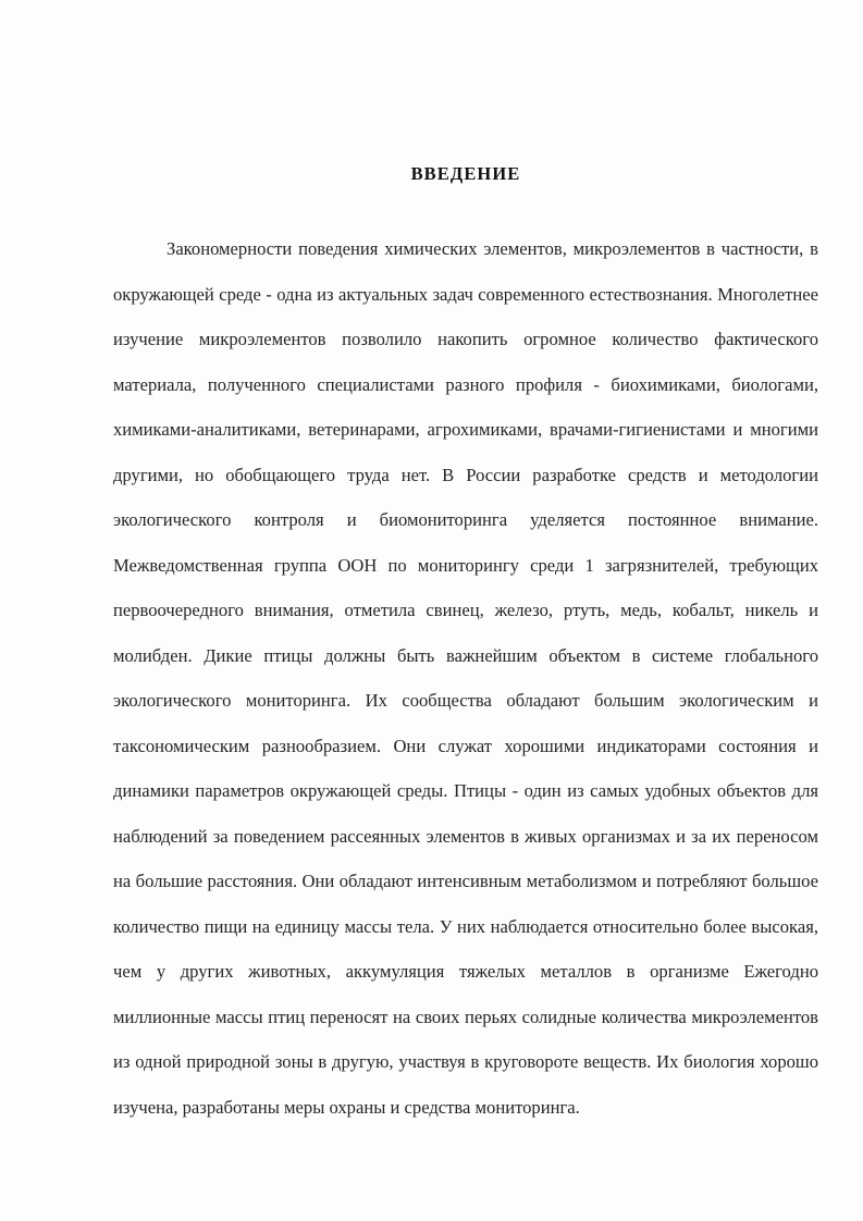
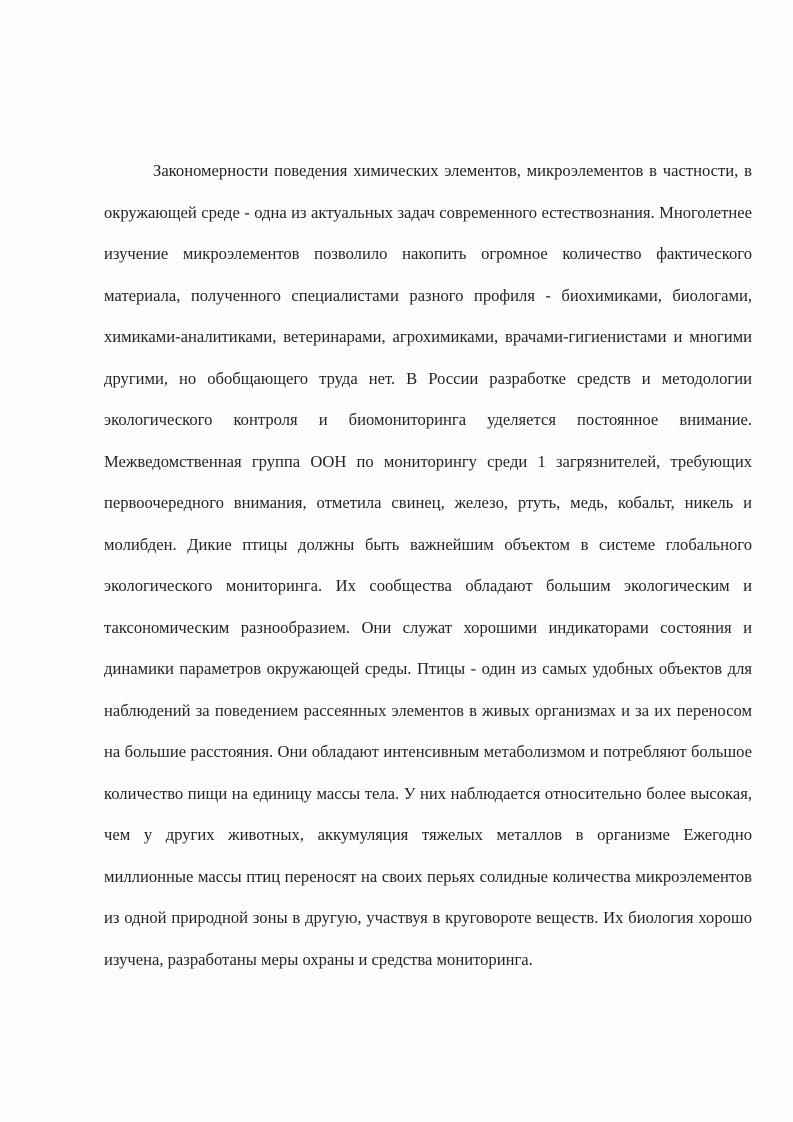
- ВВЕДЕНИЕ
  Закономерности поведения химических элементов, микроэлементов в частности, в окружающей среде - одна из актуальных задач современного естествознания. Многолетнее изучение микроэлементов позволило накопить огромное количество фактического материала, полученного специалистами разного профиля - биохимиками, биологами, химиками-аналитиками, ветеринарами, агрохимиками, врачами-гигиенистами и многими другими, но обобщающего труда нет. В России разработке средств и методологии экологического контроля и биомониторинга уделяется постоянное внимание. Межведомственная группа ООН по мониторингу среди 1 загрязнителей, требующих первоочередного внимания, отметила свинец, железо, ртуть, медь, кобальт, никель и молибден. Дикие птицы должны быть важнейшим объектом в системе глобального экологического мониторинга. Их сообщества обладают большим экологическим и таксономическим разнообразием. Они служат хорошими индикаторами состояния и динамики параметров окружающей среды. Птицы - один из самых удобных объектов для наблюдений за поведением рассеянных элементов в живых организмах и за их переносом на большие расстояния. Они обладают интенсивным метаболизмом и потребляют большое количество пищи на единицу массы тела. У них наблюдается относительно более высокая, чем у других животных, аккумуляция тяжелых металлов в организме Ежегодно миллионные массы птиц переносят на своих перьях солидные количества микроэлементов из одной природной зоны в другую, участвуя в круговороте веществ. Их биология хорошо изучена, разработаны меры охраны и средства мониторинга.
